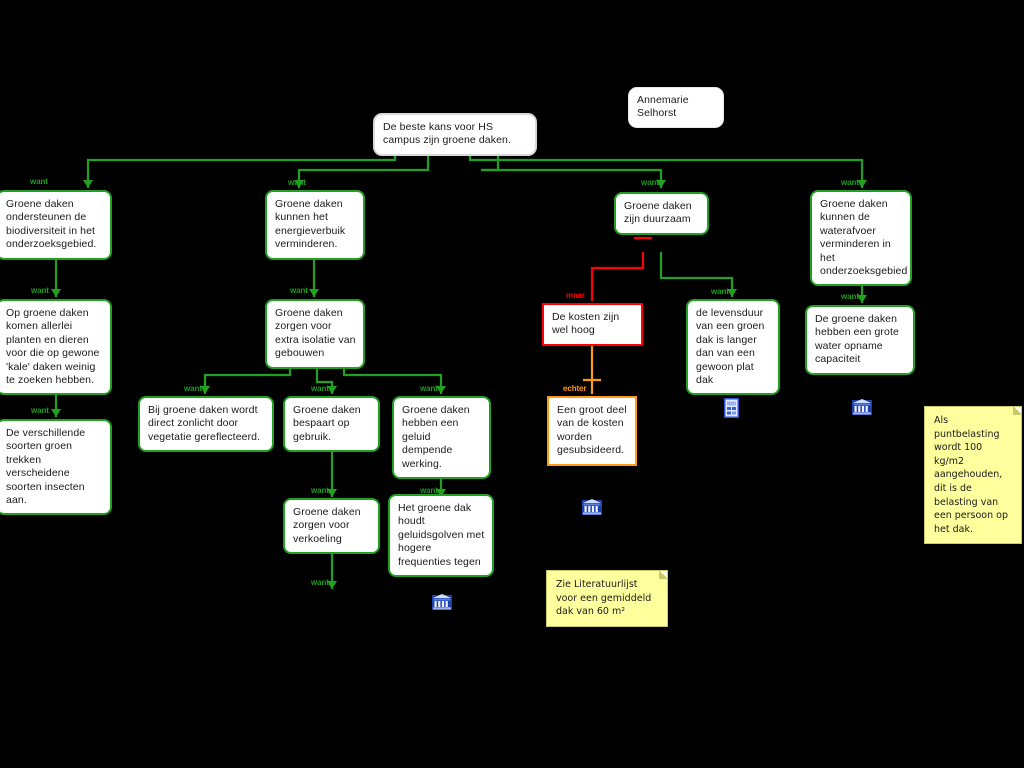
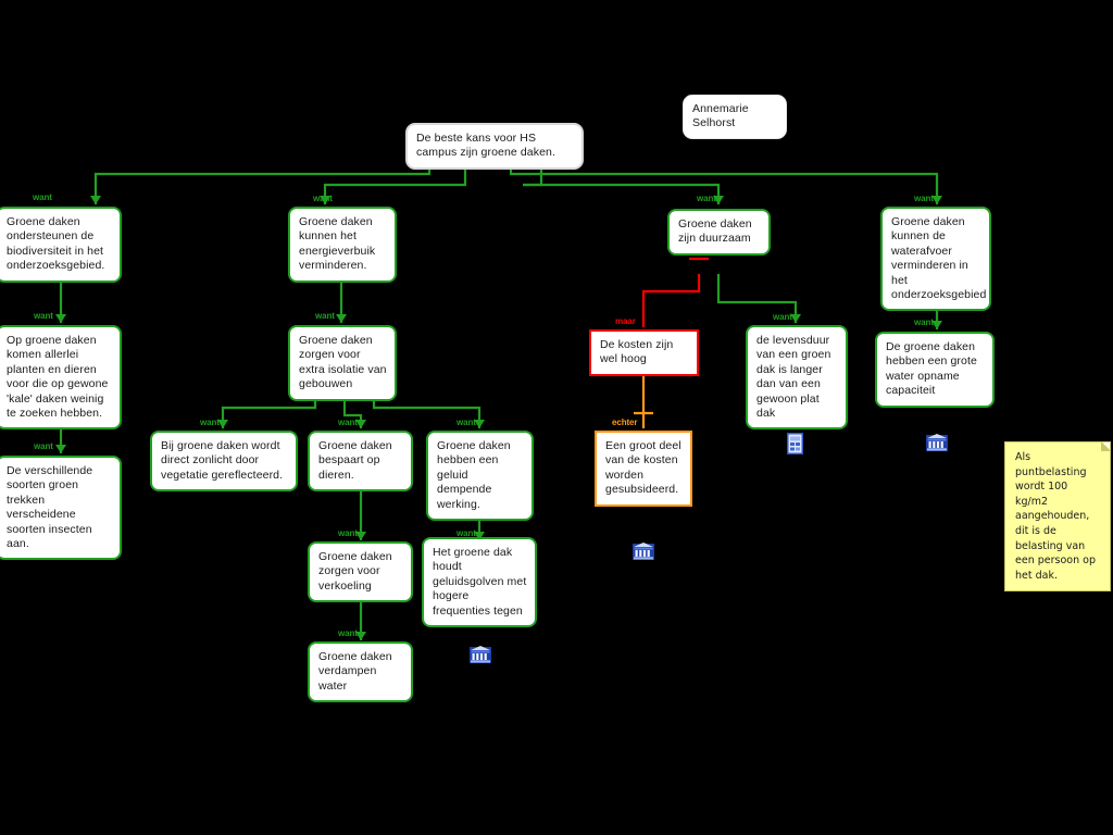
  Annemarie Selhorst
  De beste kans voor HS campus zijn groene daken.
  want
  want
  want
  want
  want
  want
  want
  want
  want
  want
  want
  want
  want
  want
  want
  maar
  echter
  Groene daken ondersteunen de biodiversiteit in het onderzoeksgebied.
  Op groene daken komen allerlei planten en dieren voor die op gewone 'kale' daken weinig te zoeken hebben.
  De verschillende soorten groen trekken verscheidene soorten insecten aan.
  Groene daken kunnen het energieverbuik verminderen.
  Groene daken zorgen voor extra isolatie van gebouwen
  Bij groene daken wordt direct zonlicht door vegetatie gereflecteerd.
- Groene daken bespaart op gebruik.
+ Groene daken bespaart op dieren.
  Groene daken hebben een geluid dempende werking.
  Groene daken zorgen voor verkoeling
  Het groene dak houdt geluidsgolven met hogere frequenties tegen
+ Groene daken verdampen water
  Groene daken zijn duurzaam
  De kosten zijn wel hoog
  Een groot deel van de kosten worden gesubsideerd.
  de levensduur van een groen dak is langer dan van een gewoon plat dak
  Groene daken kunnen de waterafvoer verminderen in het onderzoeksgebied
  De groene daken hebben een grote water opname capaciteit
  Als puntbelasting wordt 100 kg/m2 aangehouden, dit is de belasting van een persoon op het dak.
- Zie Literatuurlijst voor een gemiddeld dak van 60 m²
